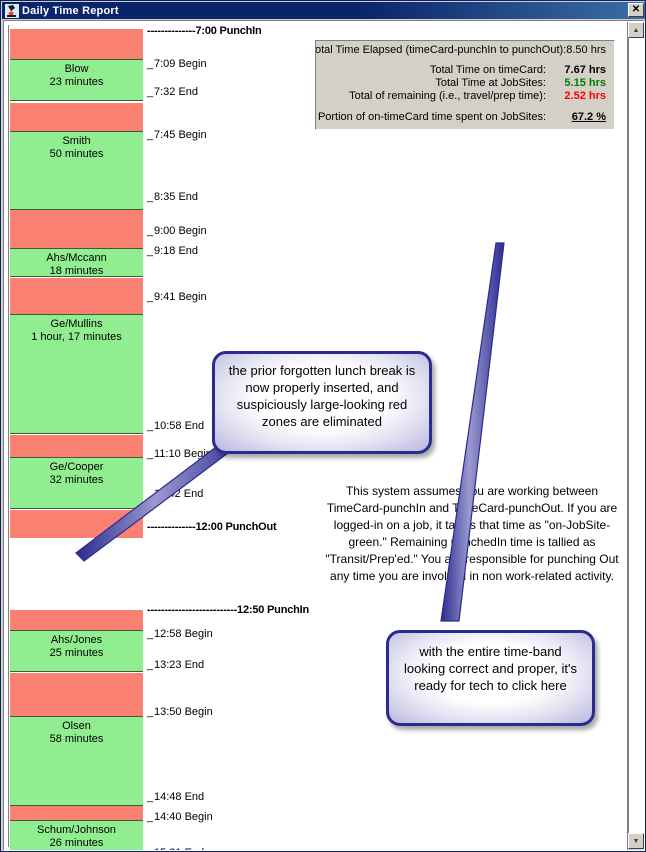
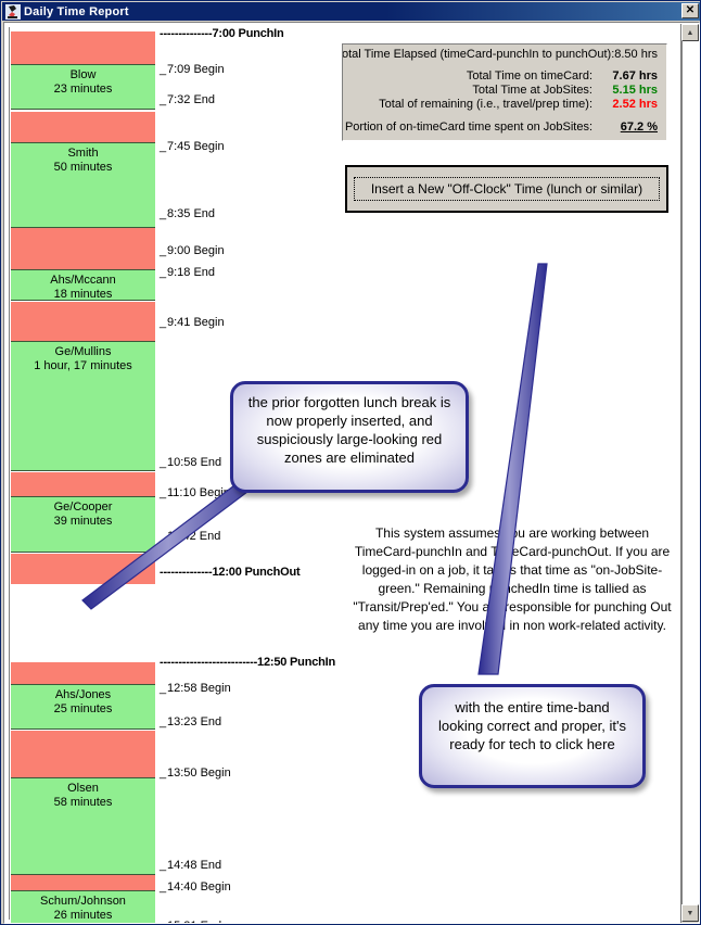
  Daily Time Report
  ✕
  Blow
  23 minutes
  Smith
  50 minutes
  Ahs/Mccann
  18 minutes
  Ge/Mullins
  1 hour, 17 minutes
  Ge/Cooper
- 32 minutes
+ 39 minutes
  Ahs/Jones
  25 minutes
  Olsen
  58 minutes
  Schum/Johnson
  26 minutes
  --------------7:00 PunchIn
  _7:09 Begin
  _7:32 End
  _7:45 Begin
  _8:35 End
  _9:00 Begin
  _9:18 End
  _9:41 Begin
  _10:58 End
  _11:10 Begi
  --------------12:00 PunchOut
  --------------------------12:50 PunchIn
  _12:58 Begin
  _13:23 End
  _13:50 Begin
  _14:48 End
  _14:40 Begin
  otal Time Elapsed (timeCard-punchIn to punchOut):
  8.50 hrs
  Total Time on timeCard:
  7.67 hrs
  Total Time at JobSites:
  5.15 hrs
  Total of remaining (i.e., travel/prep time):
  2.52 hrs
  Portion of on-timeCard time spent on JobSites:
  67.2 %
+ Insert a New "Off-Clock" Time (lunch or similar)
  This system assumesu are working between TimeCard-punchIn and TeCard-punchOut. If you are logged-in on a job, it tas that time as "on-JobSite-green." RemainingchedIn time is tallied as "Transit/Prep'ed." You a responsible for punching Out any time you are invol in non work-related activity.
  the prior forgotten lunch break is now properly inserted, and suspiciously large-looking red zones are eliminated
  with the entire time-band looking correct and proper, it's ready for tech to click here
